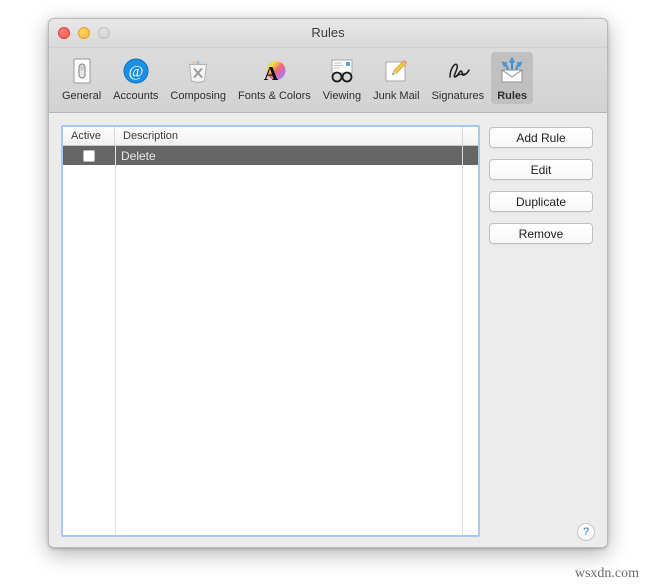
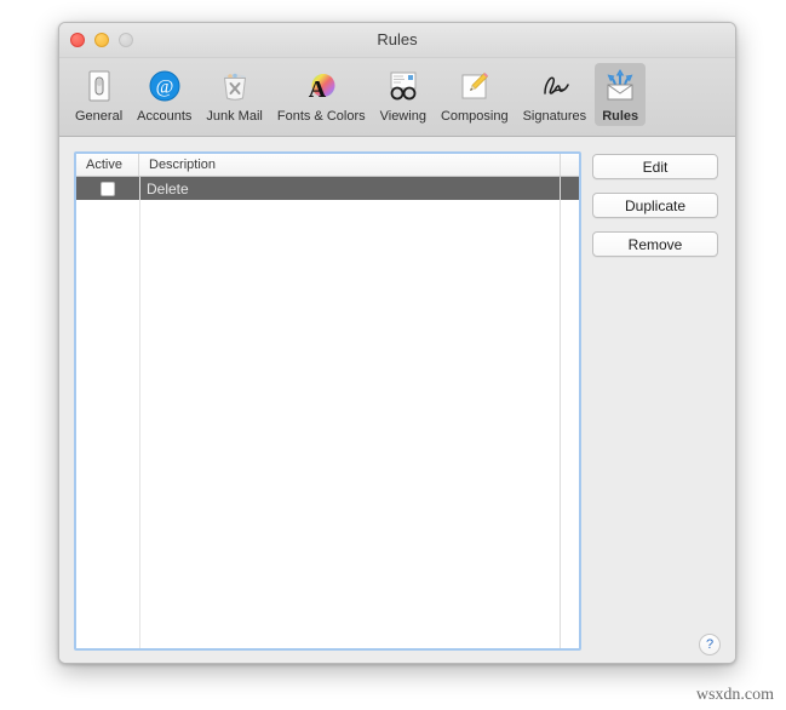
  Rules
  General
  @
  Accounts
- Composing
+ Junk Mail
  A
  Fonts & Colors
  Viewing
- Junk Mail
+ Composing
  Signatures
  Rules
  Active
  Description
  Delete
- Add Rule
  Edit
  Duplicate
  Remove
  ?
  wsxdn.com
